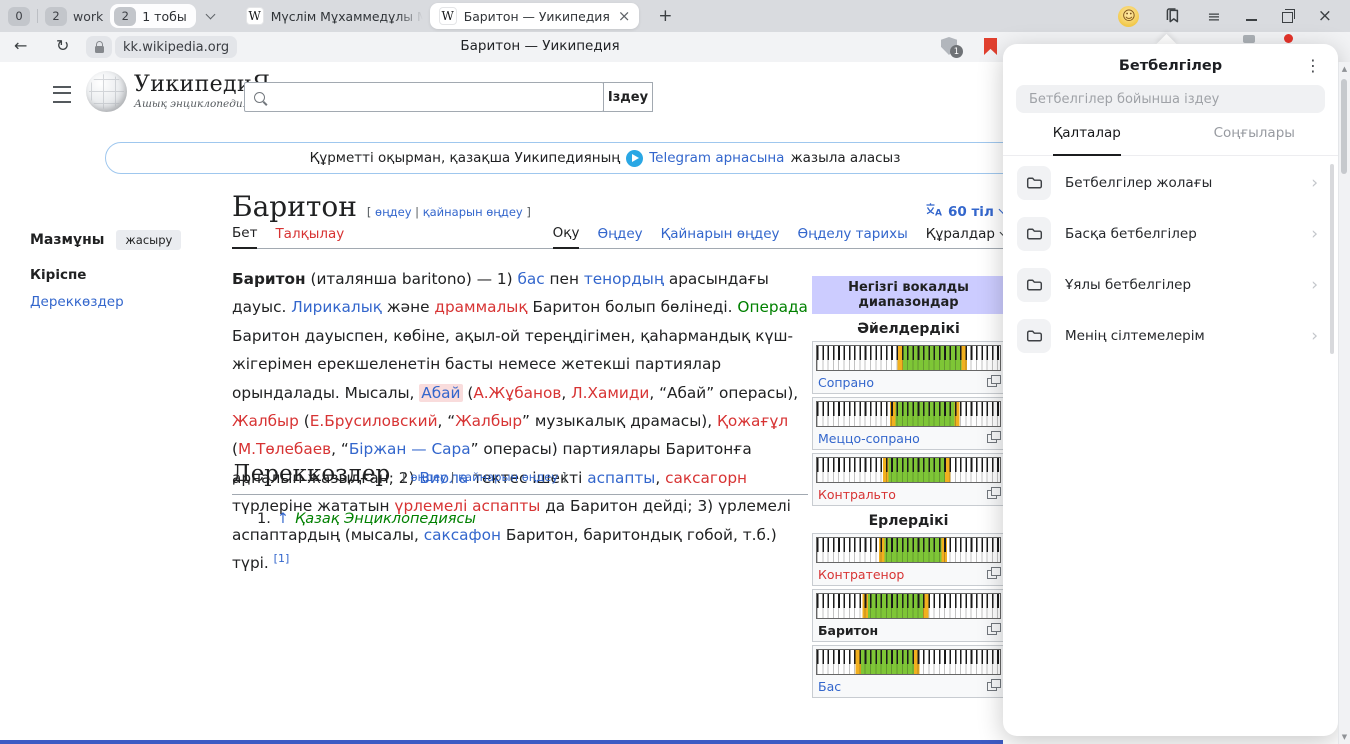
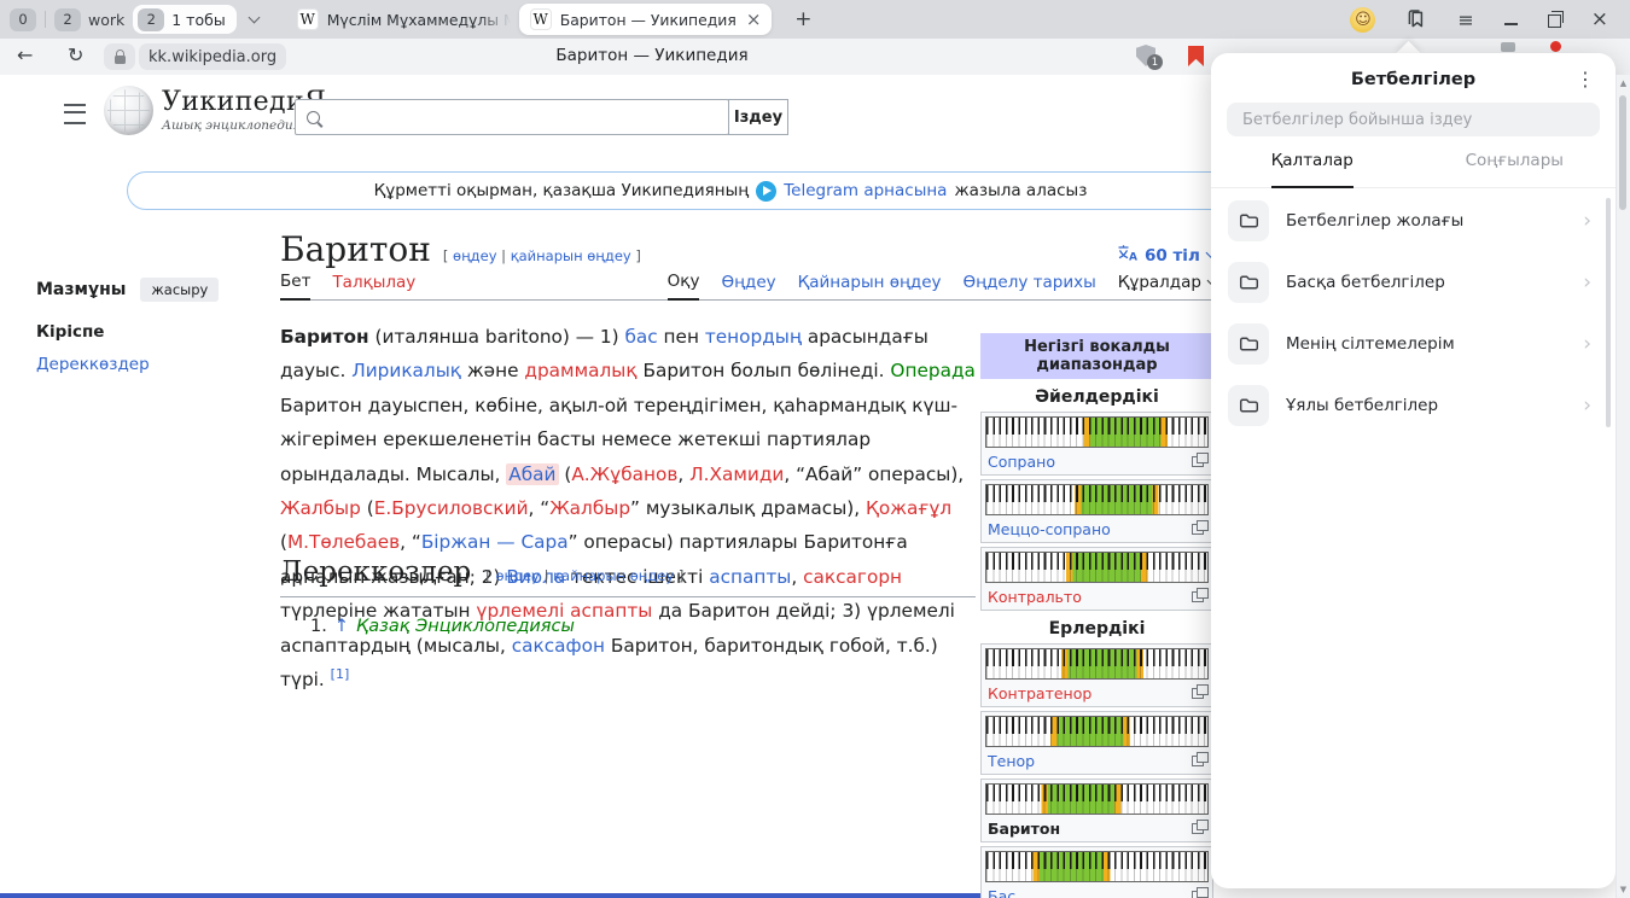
  0
  2
  work
  2
  1 тобы
  W
  Мүслім Мұхаммедұ
  W
  Баритон — Уикипедия
  ×
  +
  ☺
  ≡
  ×
  ←
  ↻
  kk.wikipedia.org
  Баритон — Уикипедия
  1
  Уикипед
  Ашық энциклопеди
  Іздеу
  Құрметті оқырман, қазақша Уикипедияның
  Telegram арнасына
  жазыла аласыз
  Мазмұны
  жасыру
  Кіріспе
  Дереккөздер
  Баритон
  [ өңдеу | қайнарын өңдеу ]
  A
  60 тіл
  Бет
  Талқылау
  Оқу
  Өңдеу
  Қайнарын өңдеу
  Өңделу тарихы
  Құралдар
  Баритон (италянша baritono) — 1) бас пен тенордың арасындағы дауыс. Лирикалық және драммалық Баритон болып бөлінеді. Операда Баритон дауыспен, көбіне, ақыл-ой тереңдігімен, қаһармандық күш-жігерімен ерекшеленетін басты немесе жетекші партиялар орындалады. Мысалы, Абай (А.Жұбанов, Л.Хамиди, “Абай” операсы), Жалбыр (Е.Брусиловский, “Жалбыр” музыкалық драмасы), Қожағұл (М.Төлебаев, “Біржан — Сара” операсы) партиялары Баритонға арналып жазылған; 2) Виола тектес ішекті аспапты, саксагорн түрлеріне жататын үрлемелі аспапты да Баритон дейді; 3) үрлемелі аспаптардың (мысалы, саксафон Баритон, баритондық гобой, т.б.) түрі. [1]
  Дереккөздер
  [ өңдеу | қайнарын өңдеу ]
  1.
  ↑
  Қазақ Энциклопедиясы
  Негізгі вокалды диапазондар
  Әйелдердікі
  Сопрано
  Меццо-сопрано
  Контральто
  Ерлердікі
  Контратенор
+ Тенор
  Баритон
  Бас
  Бетбелгілер
  ⋮
  Бетбелгілер бойынша іздеу
  Қалталар
  Соңғылары
  Бетбелгілер жолағы
  ›
  Басқа бетбелгілер
  ›
- Ұялы бетбелгілер
+ Менің сілтемелерім
  ›
- Менің сілтемелерім
+ Ұялы бетбелгілер
  ›
  ▲
  ▼
